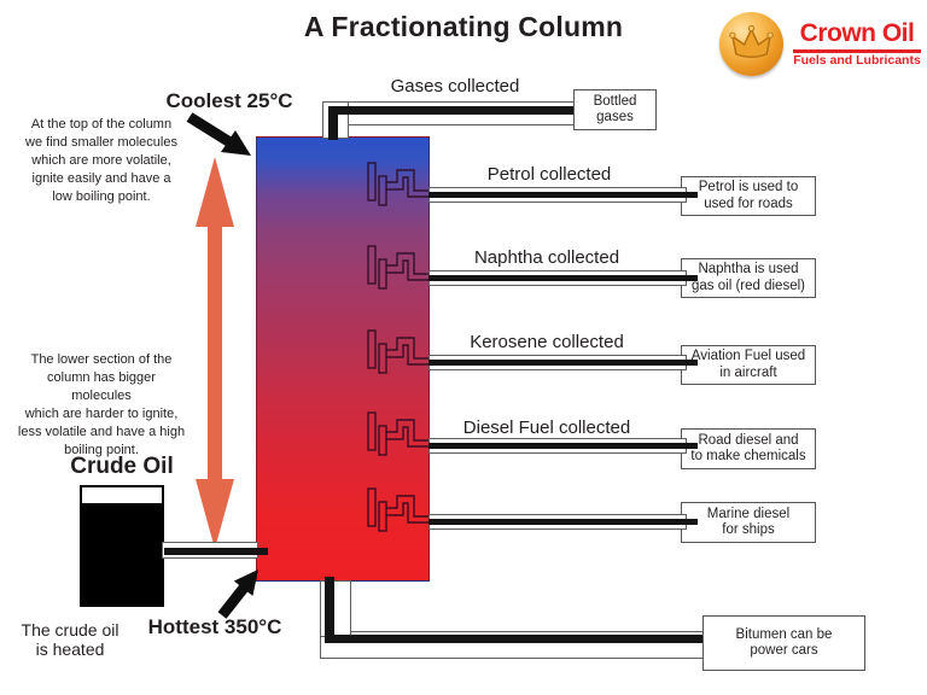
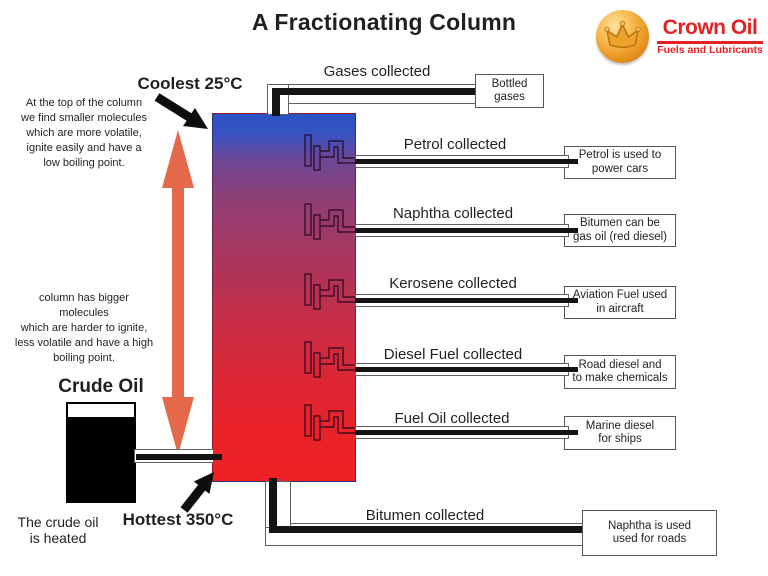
  A Fractionating Column
  Crown Oil
  Fuels and Lubricants
  At the top of the column
  we find smaller molecules
  which are more volatile,
  ignite easily and have a
  low boiling point.
- The lower section of the
  column has bigger molecules
  which are harder to ignite,
  less volatile and have a high
  boiling point.
  Coolest 25°C
  Hottest 350°C
  Crude Oil
  The crude oil
  is heated
  Bottled
  gases
  Petrol is used to
- used for roads
+ power cars
- Naphtha is used
+ Bitumen can be
  gas oil (red diesel)
  Aviation Fuel used
  in aircraft
  Road diesel and
  to make chemicals
  Marine diesel
  for ships
- Bitumen can be
+ Naphtha is used
- power cars
+ used for roads
  Gases collected
  Petrol collected
  Naphtha collected
  Kerosene collected
  Diesel Fuel collected
+ Fuel Oil collected
+ Bitumen collected
